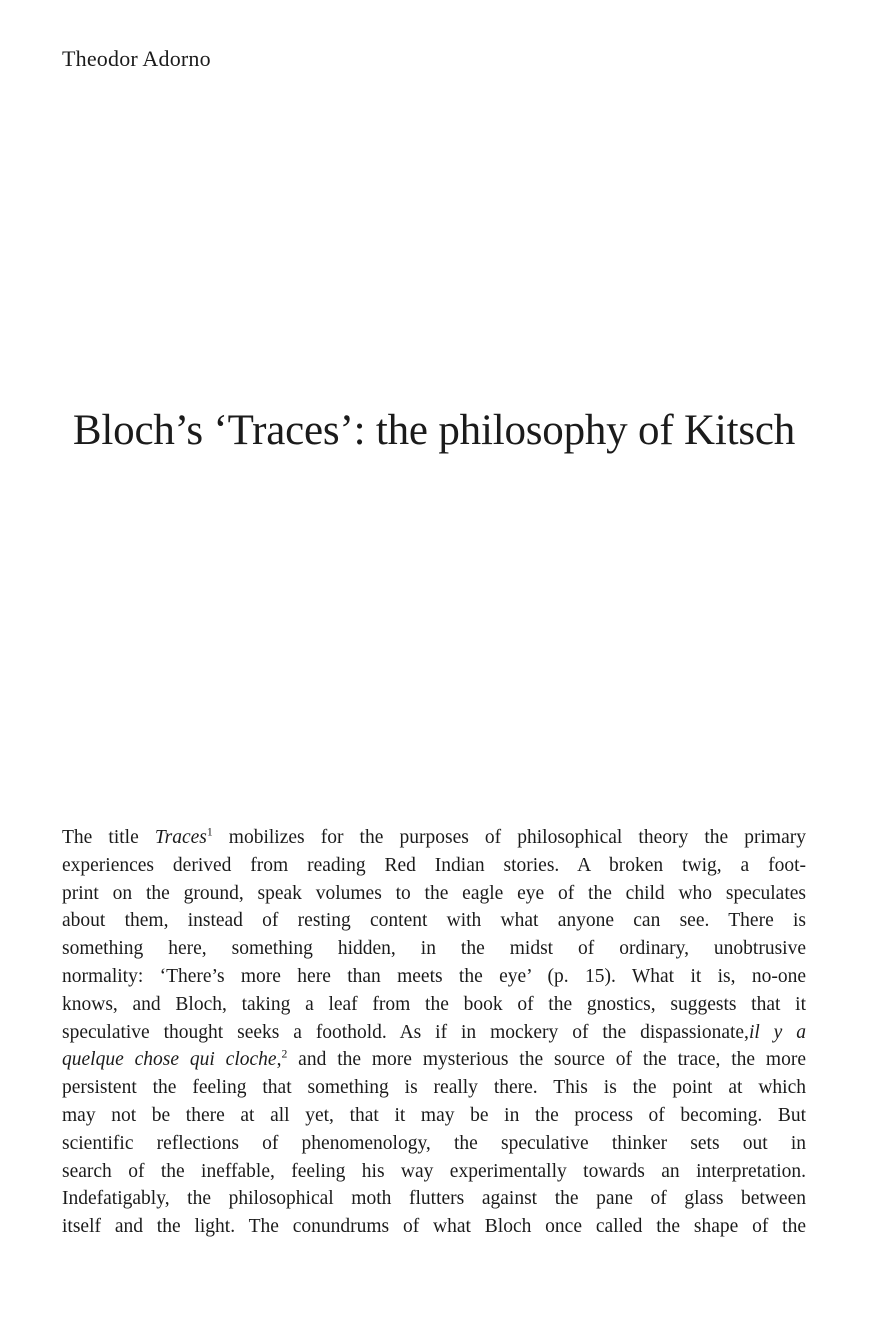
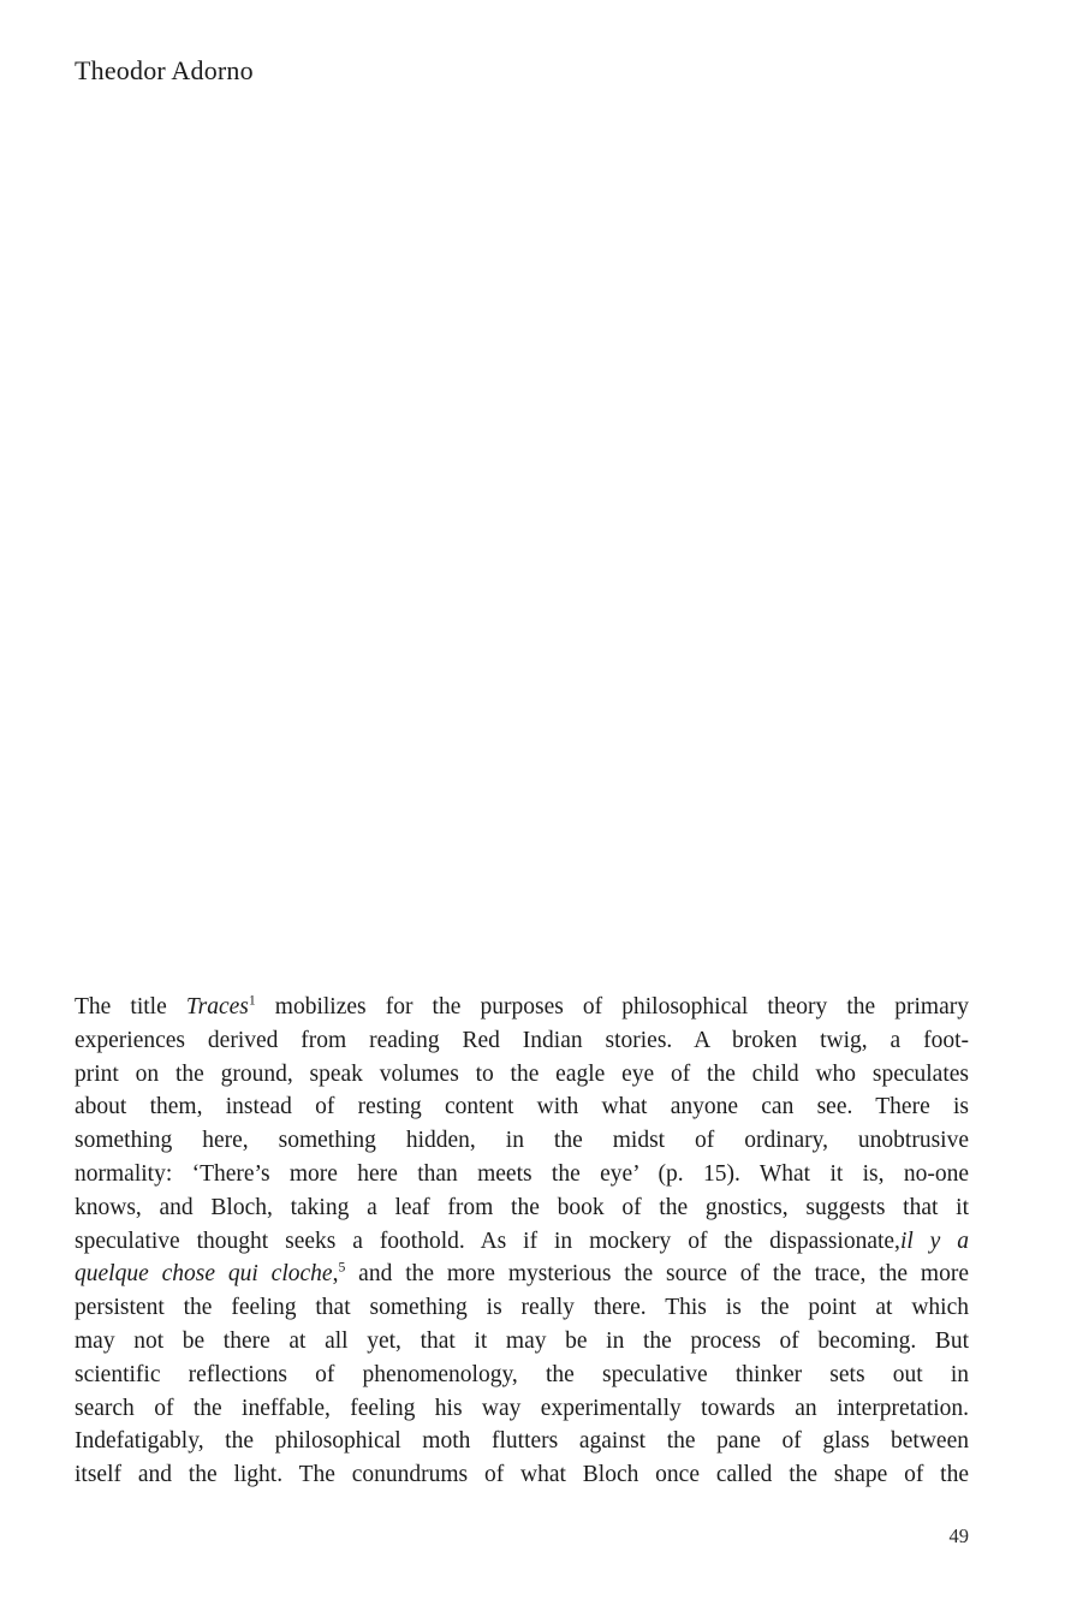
  Theodor Adorno
- Bloch’s ‘Traces’: the philosophy of Kitsch
  The title Traces1 mobilizes for the purposes of philosophical theory the primary
  experiences derived from reading Red Indian stories. A broken twig, a foot-
  print on the ground, speak volumes to the eagle eye of the child who speculates
  about them, instead of resting content with what anyone can see. There is
  something here, something hidden, in the midst of ordinary, unobtrusive
  normality: ‘There’s more here than meets the eye’ (p. 15). What it is, no-one
  knows, and Bloch, taking a leaf from the book of the gnostics, suggests that it
  speculative thought seeks a foothold. As if in mockery of the dispassionate,il y a
- quelque chose qui cloche,2 and the more mysterious the source of the trace, the more
+ quelque chose qui cloche,5 and the more mysterious the source of the trace, the more
  persistent the feeling that something is really there. This is the point at which
  may not be there at all yet, that it may be in the process of becoming. But
  scientific reflections of phenomenology, the speculative thinker sets out in
  search of the ineffable, feeling his way experimentally towards an interpretation.
  Indefatigably, the philosophical moth flutters against the pane of glass between
  itself and the light. The conundrums of what Bloch once called the shape of the
+ 49
